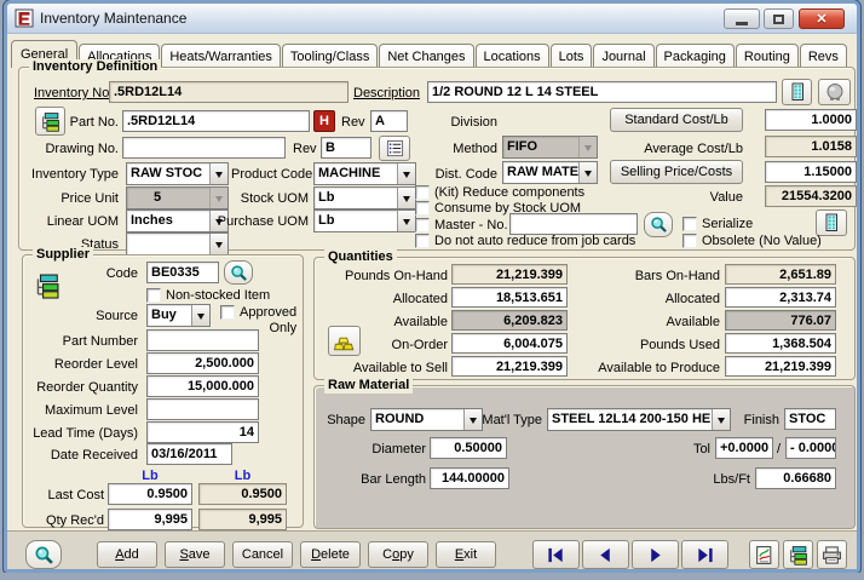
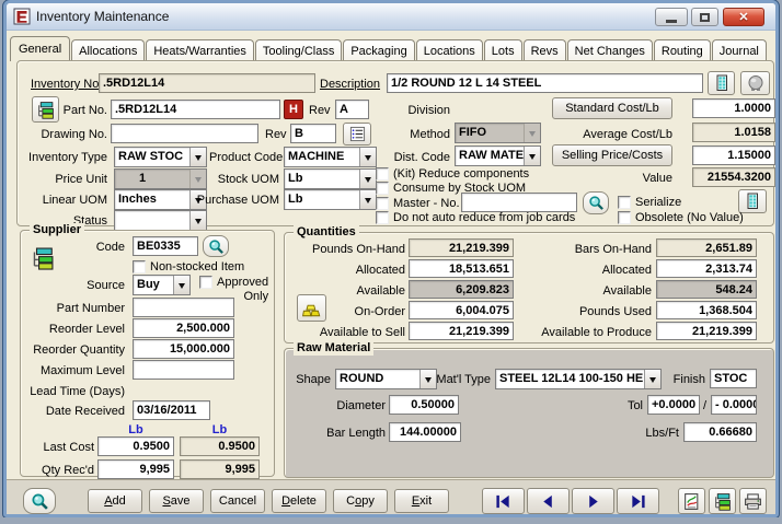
  Inventory Maintenance
  ✕
  General
  Allocations
  Heats/Warranties
  Tooling/Class
- Net Changes
+ Packaging
  Locations
  Lots
- Journal
+ Revs
- Packaging
+ Net Changes
  Routing
- Revs
+ Journal
- Inventory Definition
  Inventory No
  .5RD12L14
  Description
  1/2 ROUND 12 L 14 STEEL
  Part No.
  .5RD12L14
  H
  Rev
  A
  Division
  Standard Cost/Lb
  1.0000
  Drawing No.
  Rev
  B
  Method
  FIFO
  Average Cost/Lb
  1.0158
  Inventory Type
  RAW STOC
  Product Code
  MACHINE
  Dist. Code
  RAW MATE
  Selling Price/Costs
  1.15000
  Price Unit
- 5
+ 1
  Stock UOM
  Lb
  (Kit) Reduce components
  Value
  21554.3200
  Linear UOM
  Inches
  Purchase UOM
  Lb
  Consume by Stock UOM
  Master - No.
  Serialize
  Status
  Do not auto reduce from job cards
  Obsolete (No Value)
  Supplier
  Code
  BE0335
  Non-stocked Item
  Source
  Buy
  Approved Only
  Part Number
  Reorder Level
  2,500.000
  Reorder Quantity
  15,000.000
  Maximum Level
  Lead Time (Days)
- 14
  Date Received
  03/16/2011
  Lb
  Lb
  Last Cost
  0.9500
  0.9500
  Qty Rec'd
  9,995
  9,995
  Quantities
  Pounds On-Hand
  21,219.399
  Allocated
  18,513.651
  Available
  6,209.823
  On-Order
  6,004.075
  Available to Sell
  21,219.399
  Bars On-Hand
  2,651.89
  Allocated
  2,313.74
  Available
- 776.07
+ 548.24
  Pounds Used
  1,368.504
  Available to Produce
  21,219.399
  Raw Material
  Shape
  ROUND
  Mat'l Type
- STEEL 12L14 200-150 HE
+ STEEL 12L14 100-150 HE
  Finish
  STOC
  Diameter
  0.50000
  Tol
  +0.0000
  /
  - 0.0000
  Bar Length
  144.00000
  Lbs/Ft
  0.66680
  A
  dd
  S
  ave
  Cancel
  D
  elete
  C
  o
  py
  E
  xit
